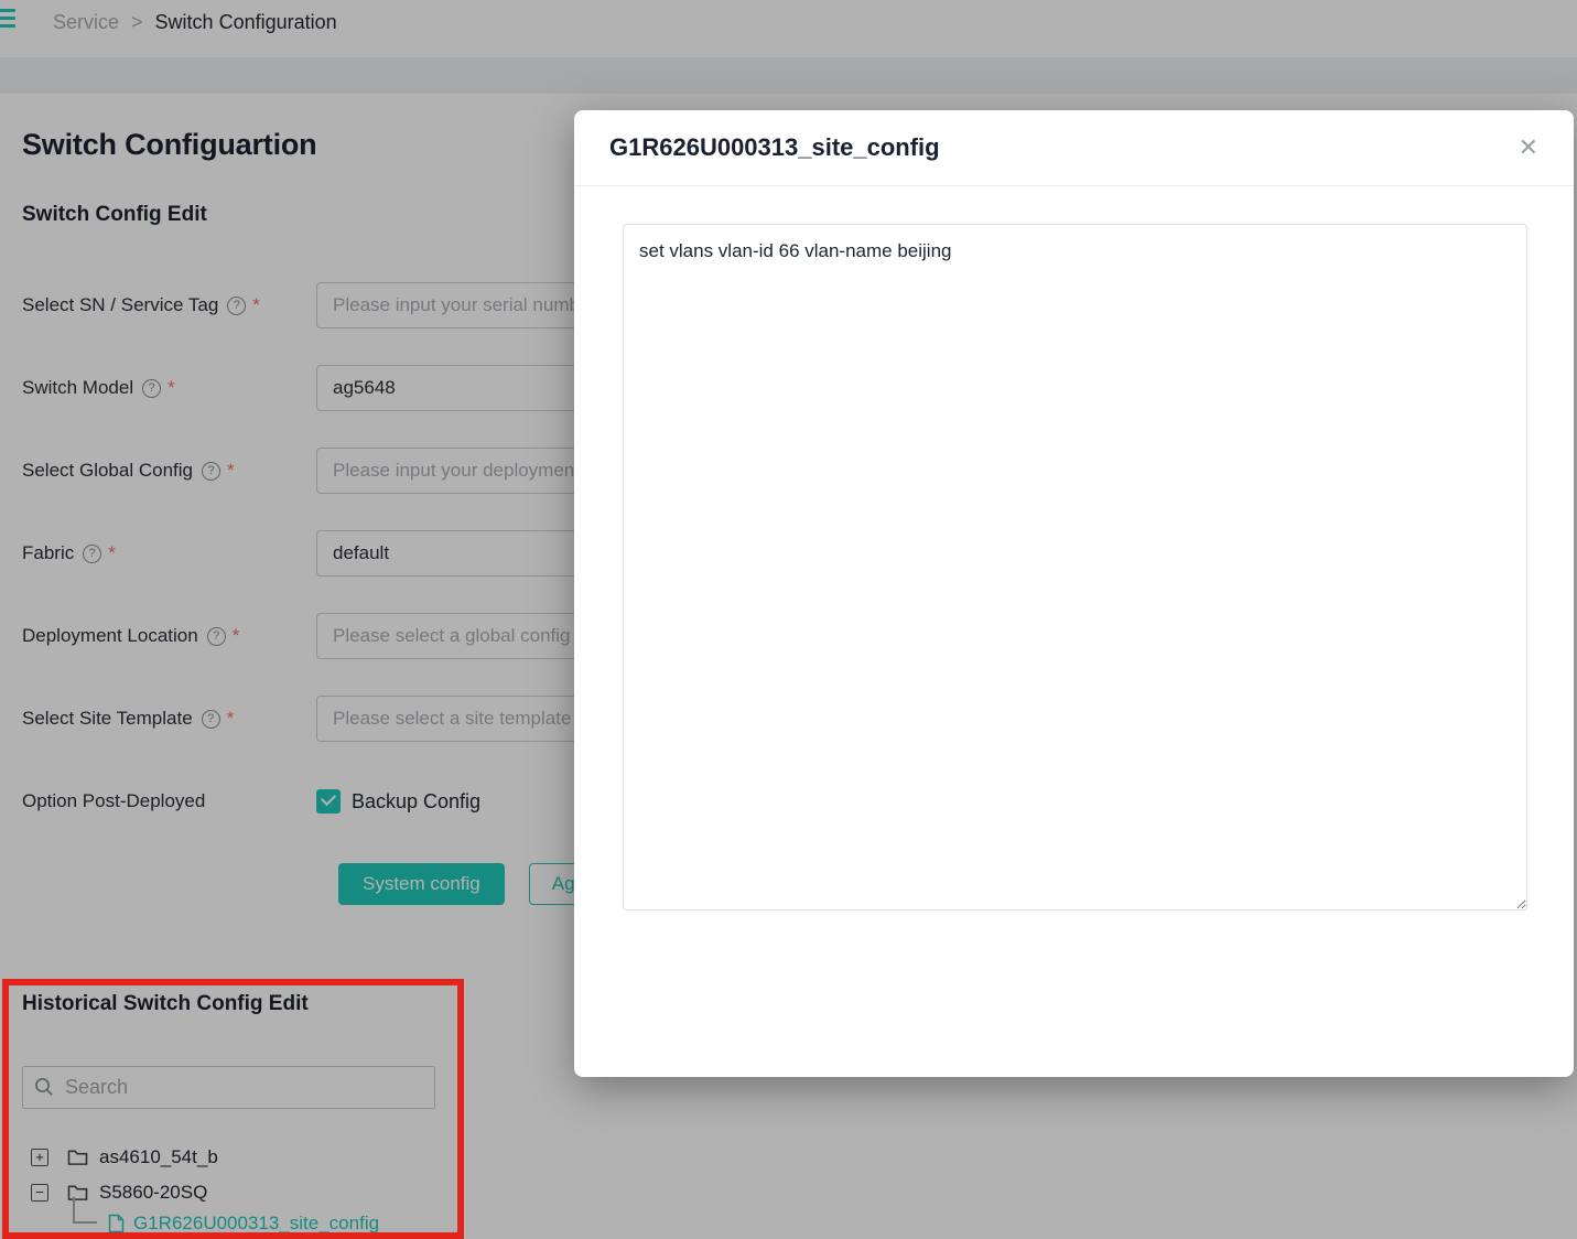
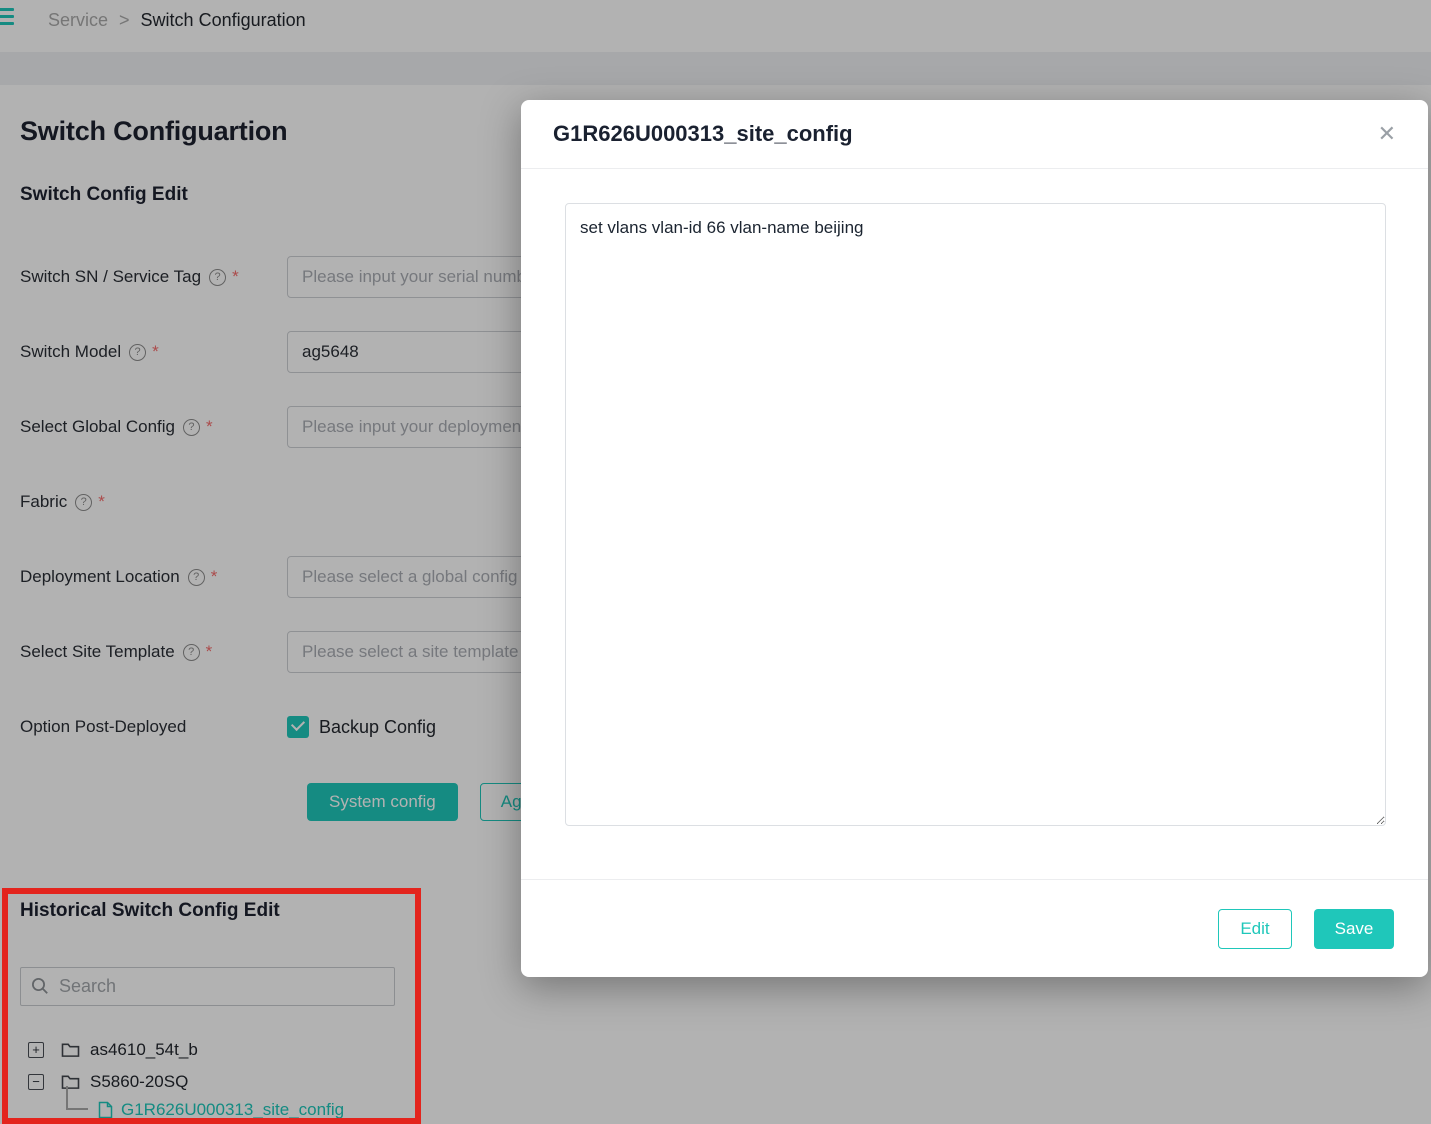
  Service
  >
  Switch Configuration
  Switch Configuartion
  Switch Config Edit
- Select SN / Service Tag
+ Switch SN / Service Tag
  ?
  *
  Please input your serial num
  Switch Model
  ?
  *
  ag5648
  Select Global Config
  ?
  *
  Please input your deploymen
  Fabric
  ?
  *
- default
  Deployment Location
  ?
  *
  Please select a global config
  Select Site Template
  ?
  *
  Please select a site template
  Option Post-Deployed
  Backup Config
  System config
  Historical Switch Config Edit
  Search
  +
  as4610_54t_b
  −
  S5860-20SQ
  G1R626U000313_site_config
  G1R626U000313_site_config
  ✕
  set vlans vlan-id 66 vlan-name beijing
+ Edit
+ Save
